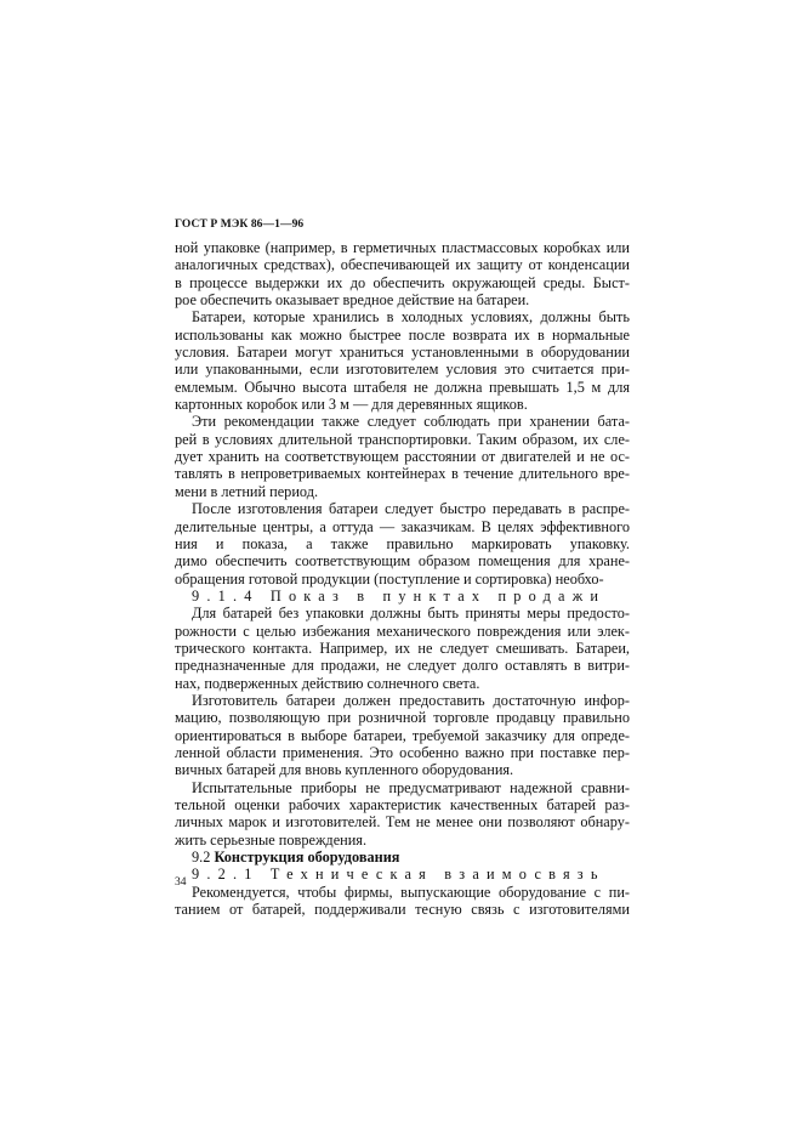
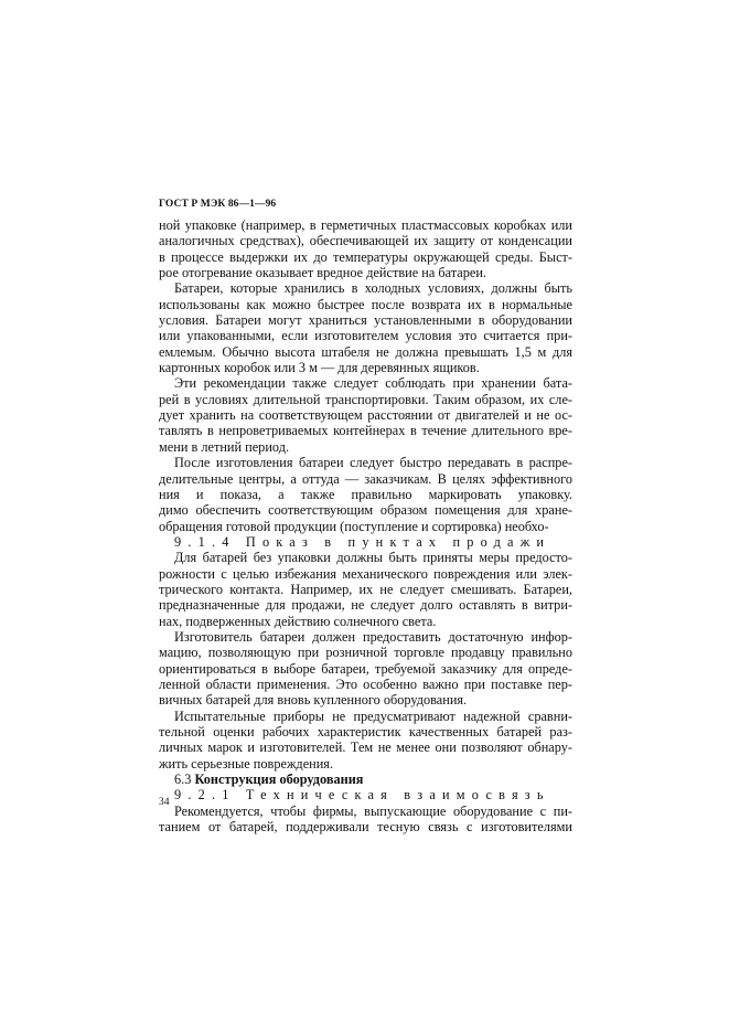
  ГОСТ Р МЭК 86—1—96
  ной упаковке (например, в герметичных пластмассовых коробках или
  аналогичных средствах), обеспечивающей их защиту от конденсации
- в процессе выдержки их до обеспечить окружающей среды. Быст-
+ в процессе выдержки их до температуры окружающей среды. Быст-
- рое обеспечить оказывает вредное действие на батареи.
+ рое отогревание оказывает вредное действие на батареи.
  Батареи, которые хранились в холодных условиях, должны быть
  использованы как можно быстрее после возврата их в нормальные
  условия. Батареи могут храниться установленными в оборудовании
  или упакованными, если изготовителем условия это считается при-
  емлемым. Обычно высота штабеля не должна превышать 1,5 м для
  картонных коробок или 3 м — для деревянных ящиков.
  Эти рекомендации также следует соблюдать при хранении бата-
  рей в условиях длительной транспортировки. Таким образом, их сле-
  дует хранить на соответствующем расстоянии от двигателей и не ос-
  тавлять в непроветриваемых контейнерах в течение длительного вре-
  мени в летний период.
  После изготовления батареи следует быстро передавать в распре-
  делительные центры, а оттуда — заказчикам. В целях эффективного
  ния и показа, а также правильно маркировать упаковку.
  димо обеспечить соответствующим образом помещения для хране-
  обращения готовой продукции (поступление и сортировка) необхо-
  9.1.4 Показ в пунктах продажи
  Для батарей без упаковки должны быть приняты меры предосто-
  рожности с целью избежания механического повреждения или элек-
  трического контакта. Например, их не следует смешивать. Батареи,
  предназначенные для продажи, не следует долго оставлять в витри-
  нах, подверженных действию солнечного света.
  Изготовитель батареи должен предоставить достаточную инфор-
  мацию, позволяющую при розничной торговле продавцу правильно
  ориентироваться в выборе батареи, требуемой заказчику для опреде-
  ленной области применения. Это особенно важно при поставке пер-
  вичных батарей для вновь купленного оборудования.
  Испытательные приборы не предусматривают надежной сравни-
  тельной оценки рабочих характеристик качественных батарей раз-
  личных марок и изготовителей. Тем не менее они позволяют обнару-
  жить серьезные повреждения.
- 9.2 Конструкция оборудования
+ 6.3 Конструкция оборудования
  9.2.1 Техническая взаимосвязь
  Рекомендуется, чтобы фирмы, выпускающие оборудование с пи-
  танием от батарей, поддерживали тесную связь с изготовителями
  34
